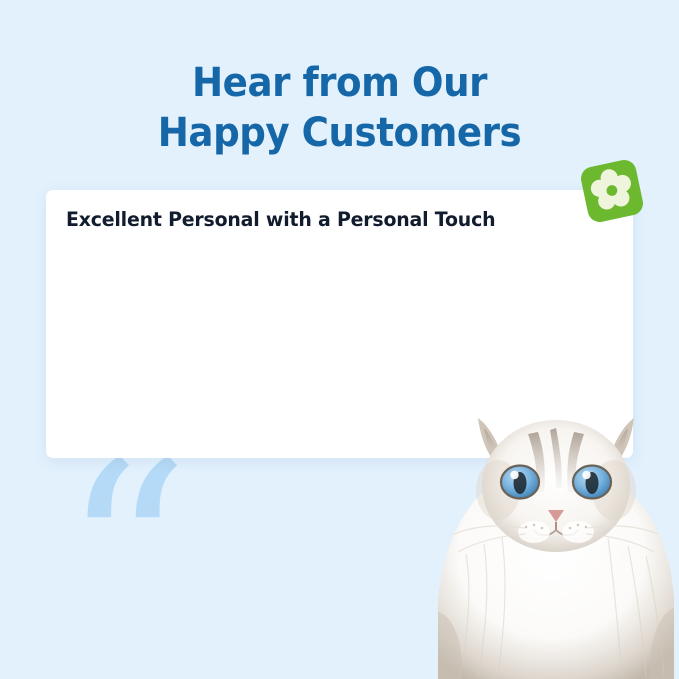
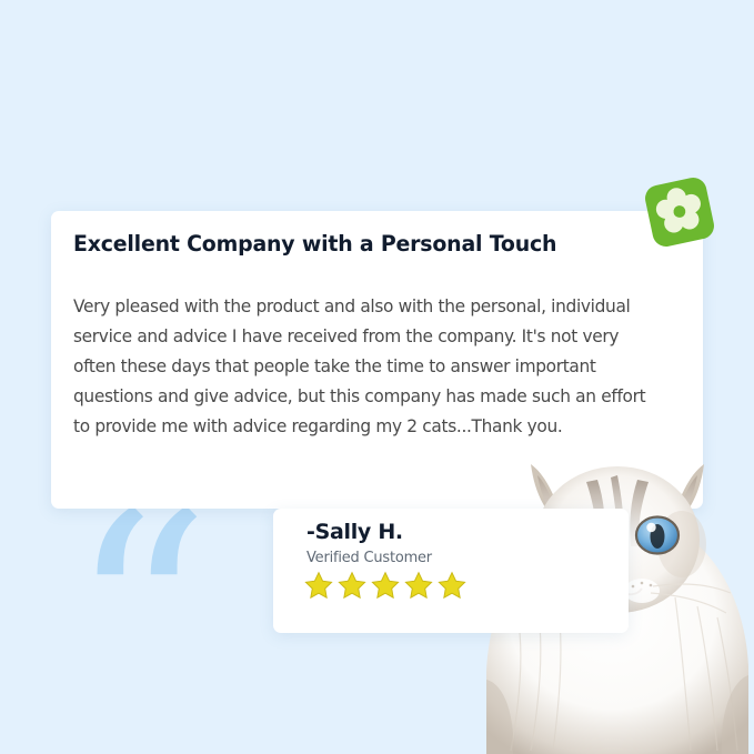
- Hear from Our
- Happy Customers
  “
- Excellent Personal with a Personal Touch
+ Excellent Company with a Personal Touch
+ Very pleased with the product and also with the personal, individual service and advice I have received from the company. It's not very often these days that people take the time to answer important questions and give advice, but this company has made such an effort to provide me with advice regarding my 2 cats...Thank you.
+ -Sally H.
+ Verified Customer
